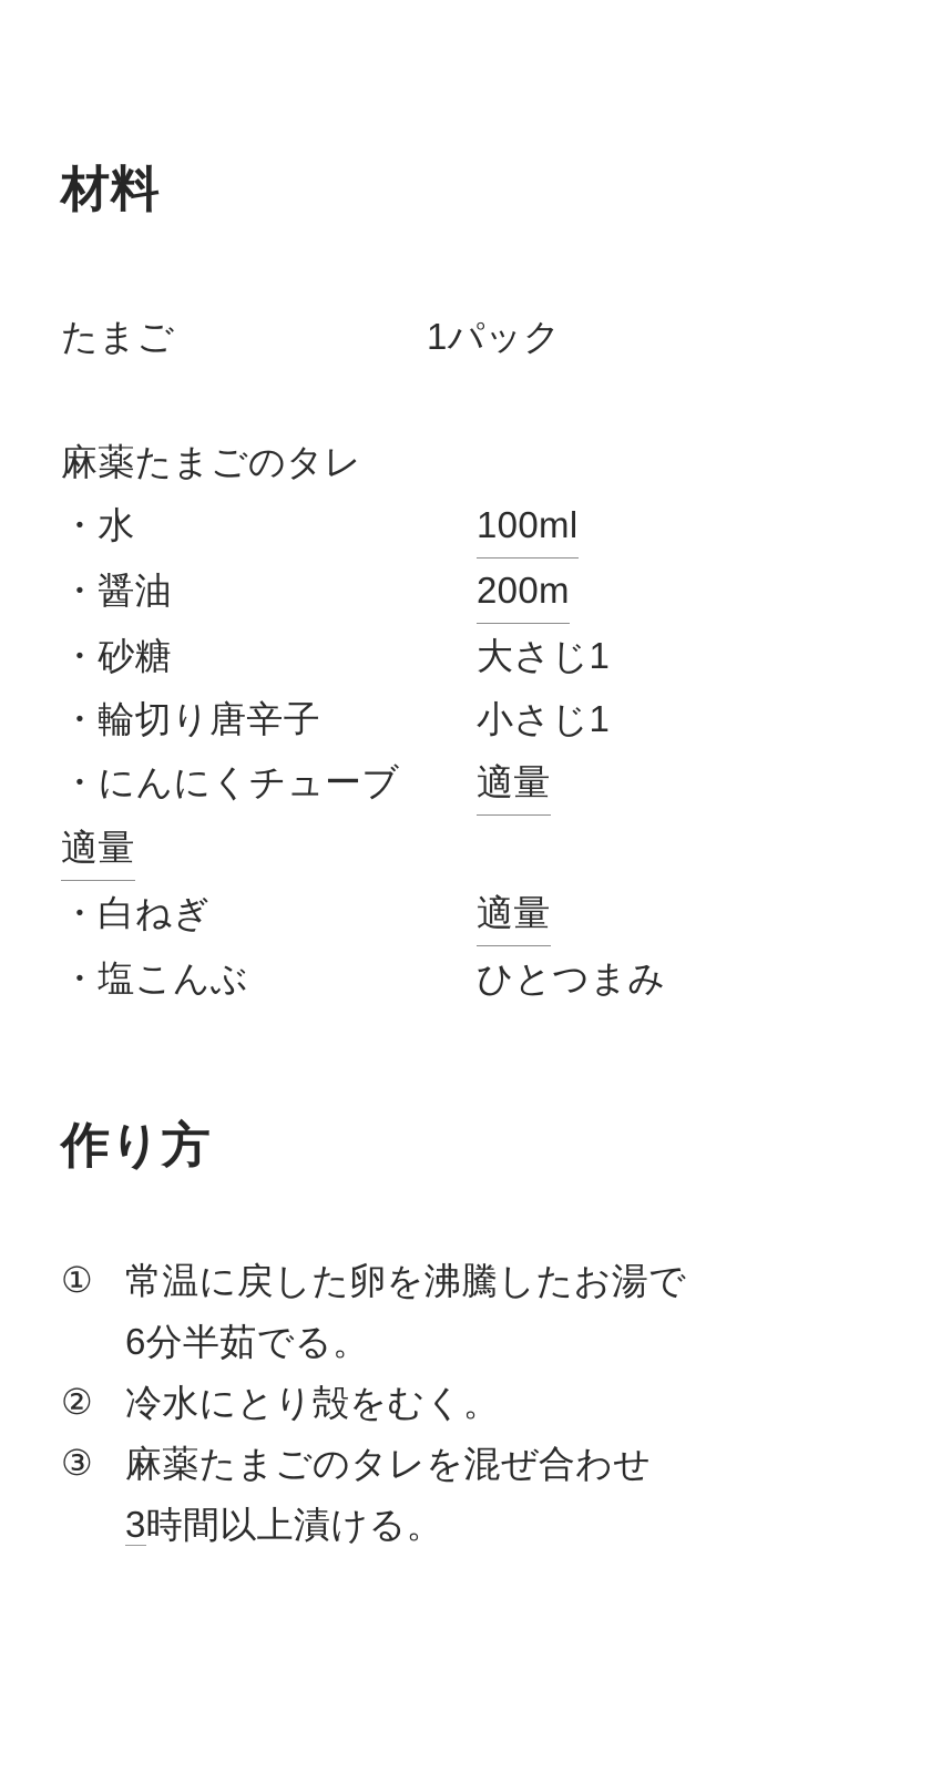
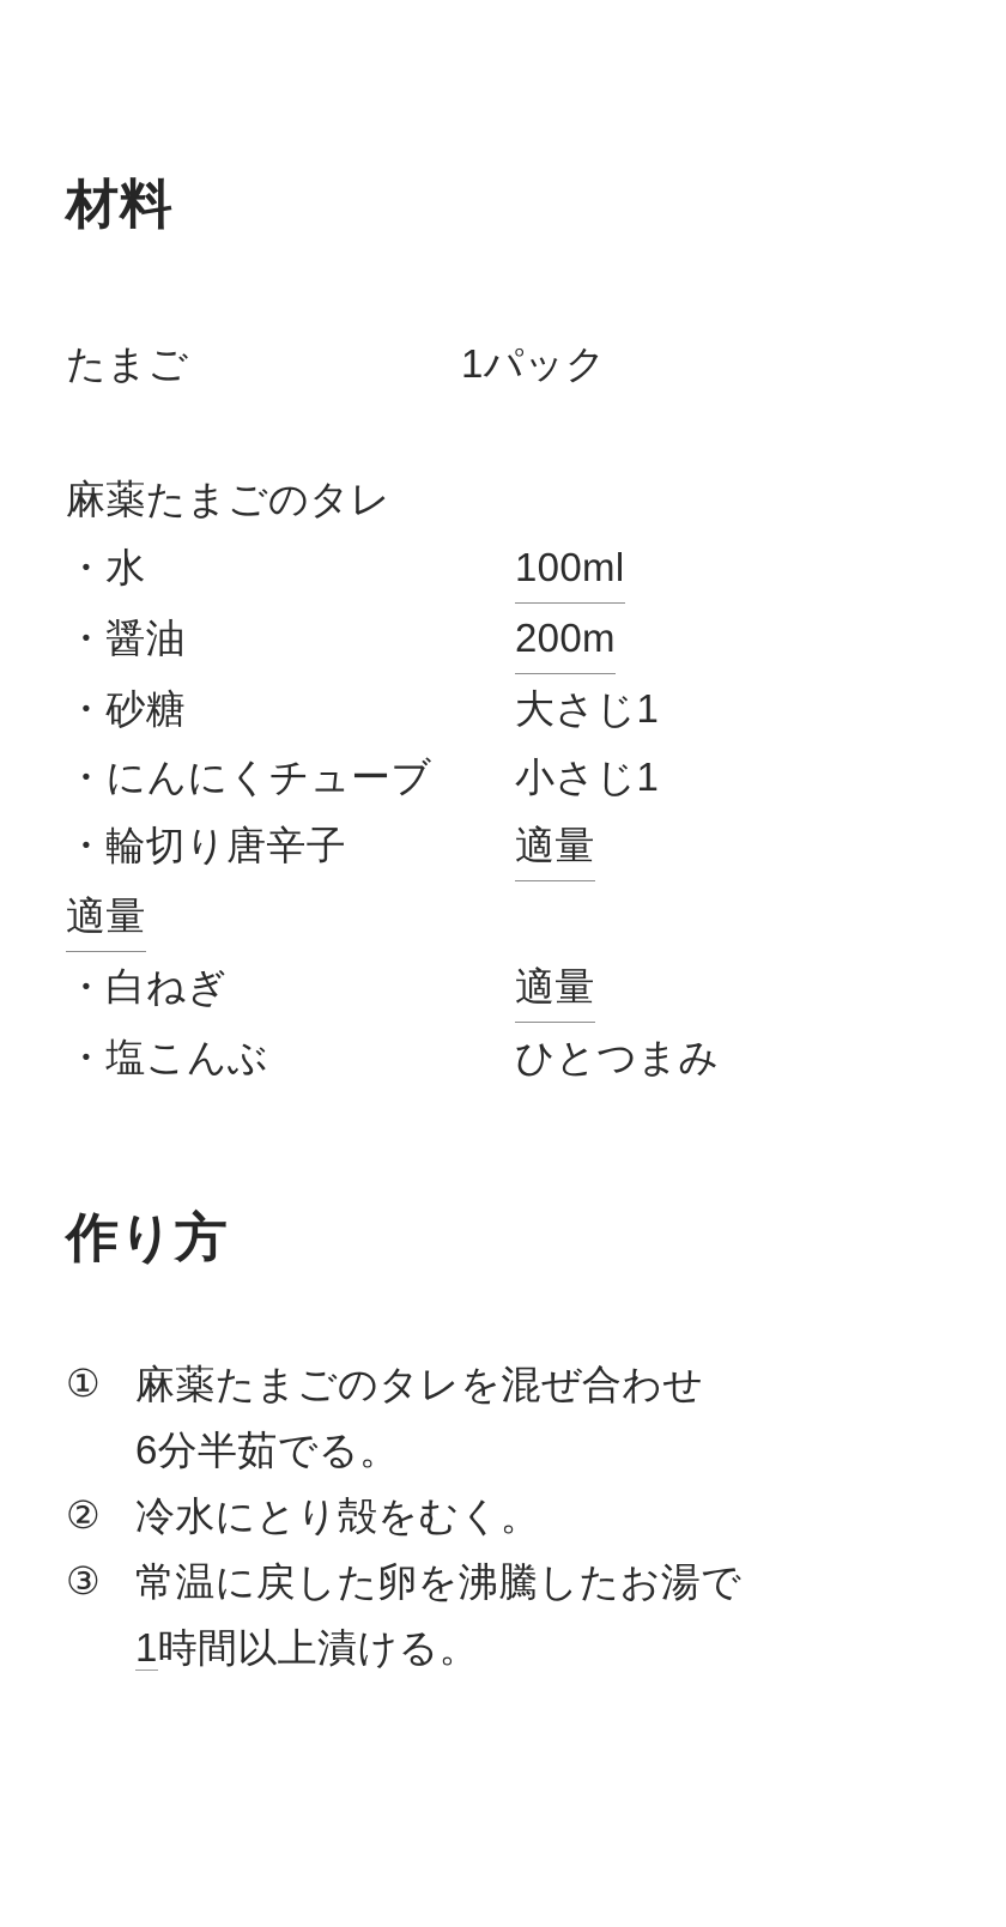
  材料
  たまご
  1パック
  麻薬たまごのタレ
  ・水
  100ml
  ・醤油
  200m
  ・砂糖
  大さじ1
- ・輪切り唐辛子
+ ・にんにくチューブ
  小さじ1
- ・にんにくチューブ
+ ・輪切り唐辛子
  適量
  適量
  ・白ねぎ
  適量
  ・塩こんぶ
  ひとつまみ
  作り方
  ①
- 常温に戻した卵を沸騰したお湯で
+ 麻薬たまごのタレを混ぜ合わせ
  6分半茹でる。
  ②
  冷水にとり殻をむく。
  ③
- 麻薬たまごのタレを混ぜ合わせ
+ 常温に戻した卵を沸騰したお湯で
- 3時間以上漬ける。
+ 1時間以上漬ける。
